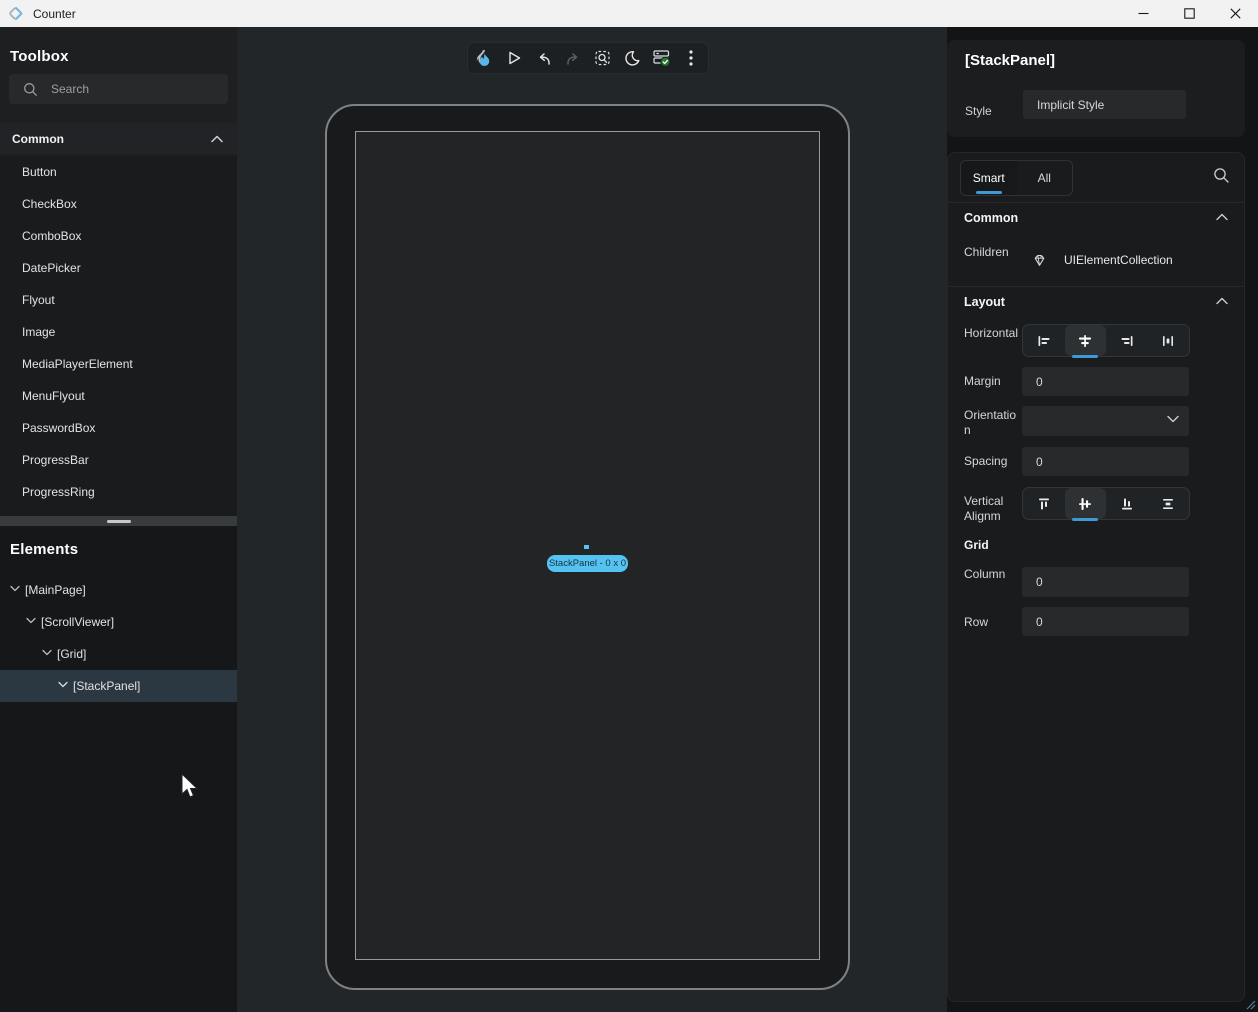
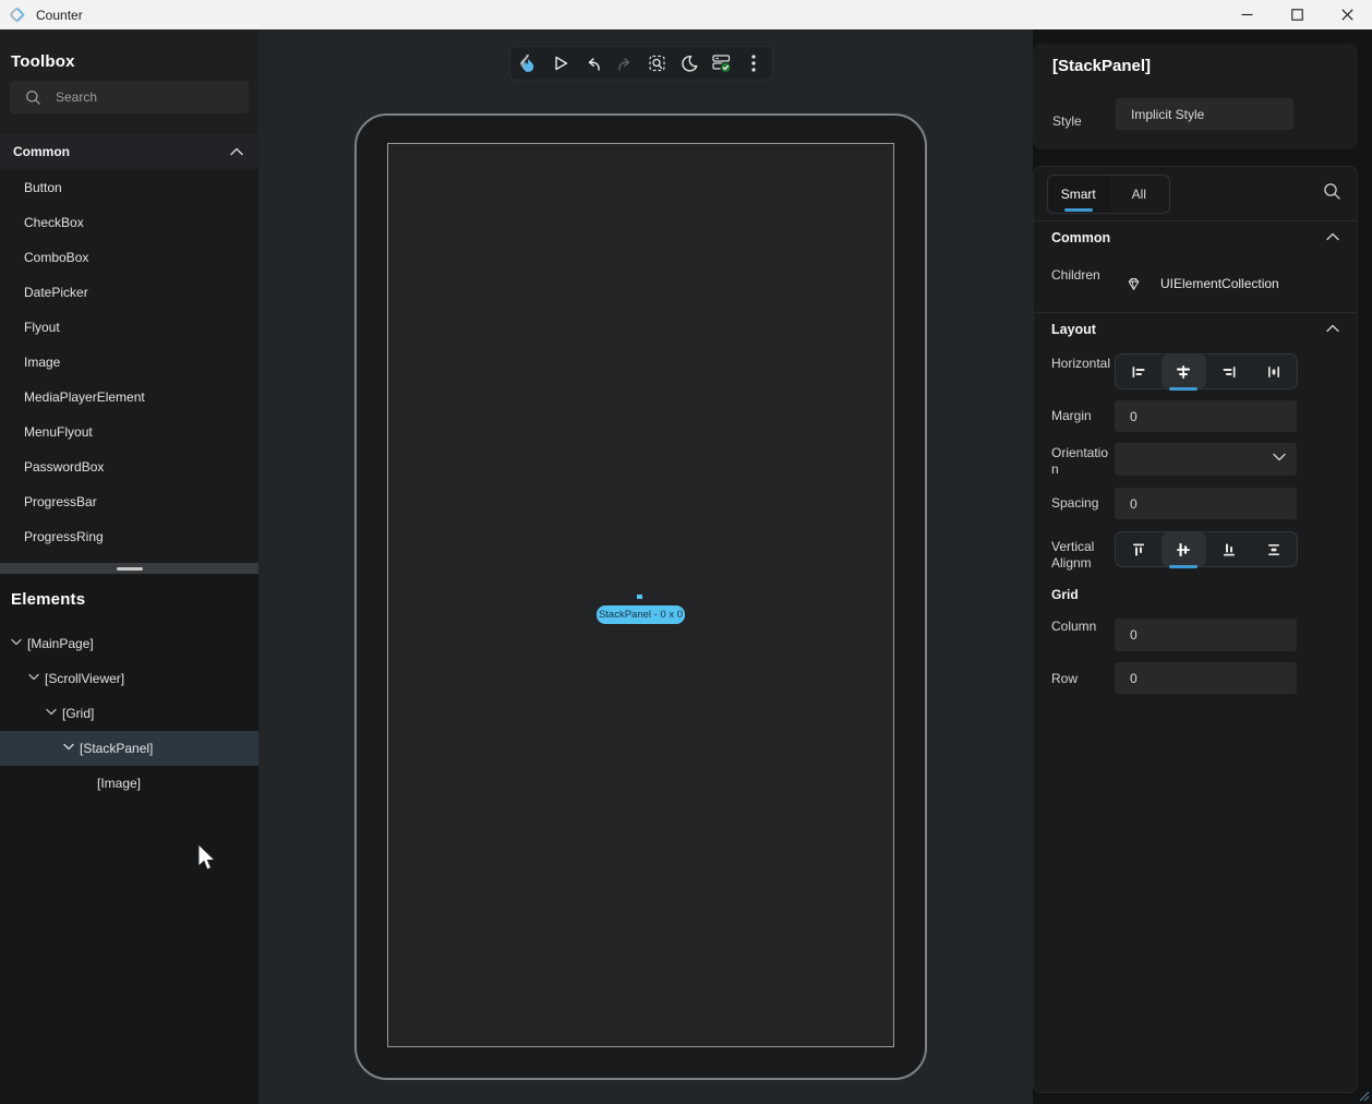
  Counter
  Toolbox
  Search
  Common
  Button
  CheckBox
  ComboBox
  DatePicker
  Flyout
  Image
  MediaPlayerElement
  MenuFlyout
  PasswordBox
  ProgressBar
  ProgressRing
  Elements
  [MainPage]
  [ScrollViewer]
  [Grid]
  [StackPanel]
+ [Image]
  StackPanel - 0 x 0
  [StackPanel]
  Style
  Implicit Style
  Smart
  All
  Common
  Children
  UIElementCollection
  Layout
  Horizontal
  Margin
  0
  Orientation
  Spacing
  0
  Vertical Alignm
  Grid
  Column
  0
  Row
  0
